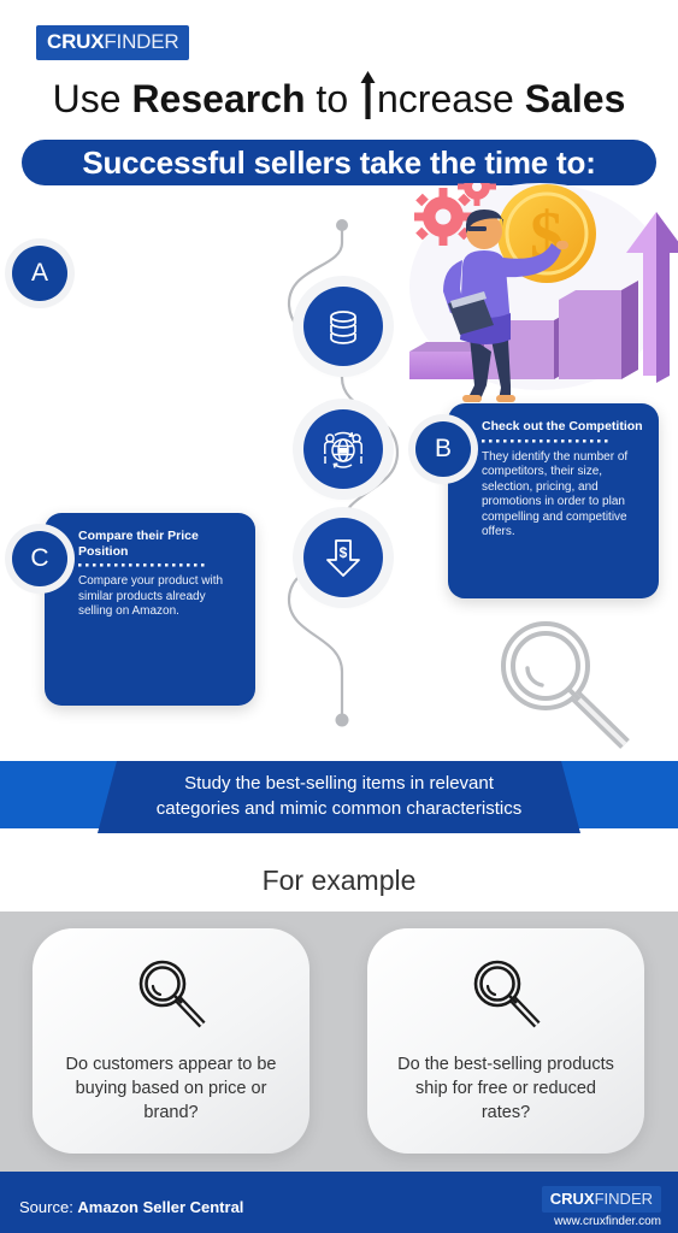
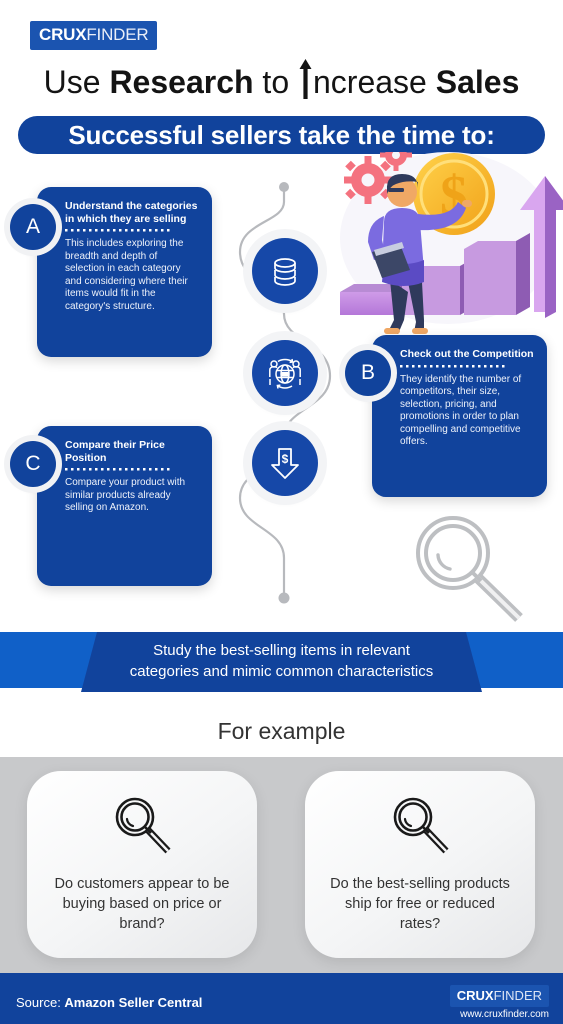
  CRUX
  FINDER
  Use Research to ncrease Sales
  Successful sellers take the time to:
  $
  $
+ Understand the categories in which they are selling
+ This includes exploring the breadth and depth of selection in each category and considering where their items would fit in the category's structure.
  A
  Check out the Competition
  They identify the number of competitors, their size, selection, pricing, and promotions in order to plan compelling and competitive offers.
  B
  Compare their Price Position
  Compare your product with similar products already selling on Amazon.
  C
  Study the best-selling items in relevant
  categories and mimic common characteristics
  For example
  Do customers appear to be buying based on price or brand?
  Do the best-selling products ship for free or reduced rates?
  Source: Amazon Seller Central
  CRUXFINDER
  www.cruxfinder.com
